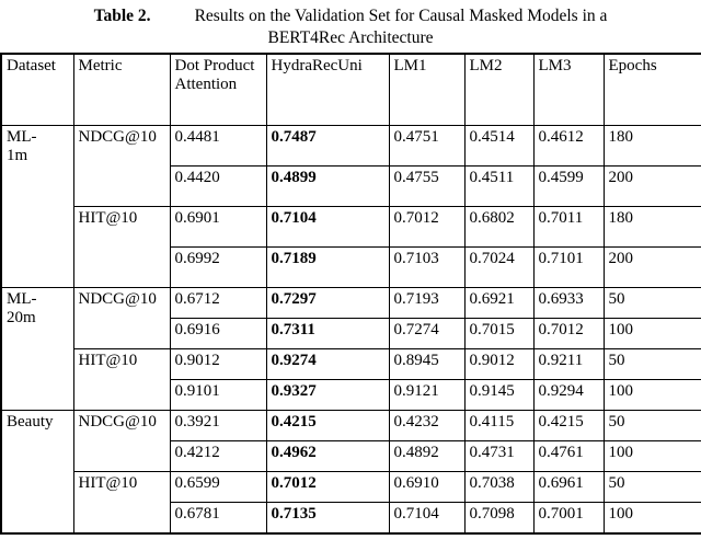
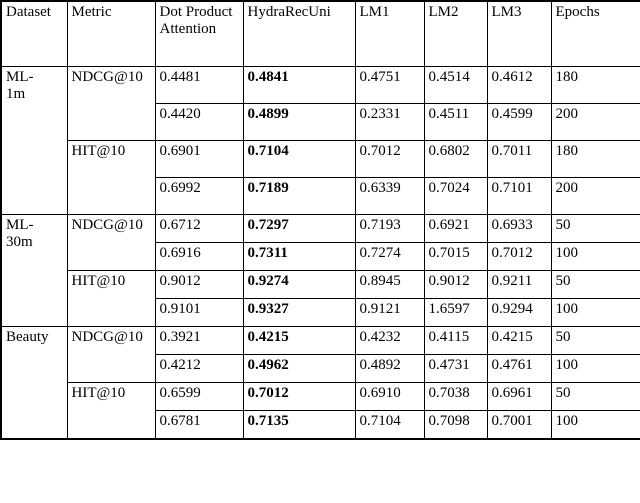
- Table 2. Results on the Validation Set for Causal Masked Models in a BERT4Rec Architecture
  Dataset	Metric	Dot Product Attention	HydraRecUni	LM1	LM2	LM3	Epochs
- ML-1m	NDCG@10	0.4481	0.7487	0.4751	0.4514	0.4612	180
+ ML-1m	NDCG@10	0.4481	0.4841	0.4751	0.4514	0.4612	180
- 0.4420	0.4899	0.4755	0.4511	0.4599	200
+ 0.4420	0.4899	0.2331	0.4511	0.4599	200
  HIT@10	0.6901	0.7104	0.7012	0.6802	0.7011	180
- 0.6992	0.7189	0.7103	0.7024	0.7101	200
+ 0.6992	0.7189	0.6339	0.7024	0.7101	200
- ML-20m	NDCG@10	0.6712	0.7297	0.7193	0.6921	0.6933	50
+ ML-30m	NDCG@10	0.6712	0.7297	0.7193	0.6921	0.6933	50
  0.6916	0.7311	0.7274	0.7015	0.7012	100
  HIT@10	0.9012	0.9274	0.8945	0.9012	0.9211	50
- 0.9101	0.9327	0.9121	0.9145	0.9294	100
+ 0.9101	0.9327	0.9121	1.6597	0.9294	100
  Beauty	NDCG@10	0.3921	0.4215	0.4232	0.4115	0.4215	50
  0.4212	0.4962	0.4892	0.4731	0.4761	100
  HIT@10	0.6599	0.7012	0.6910	0.7038	0.6961	50
  0.6781	0.7135	0.7104	0.7098	0.7001	100
